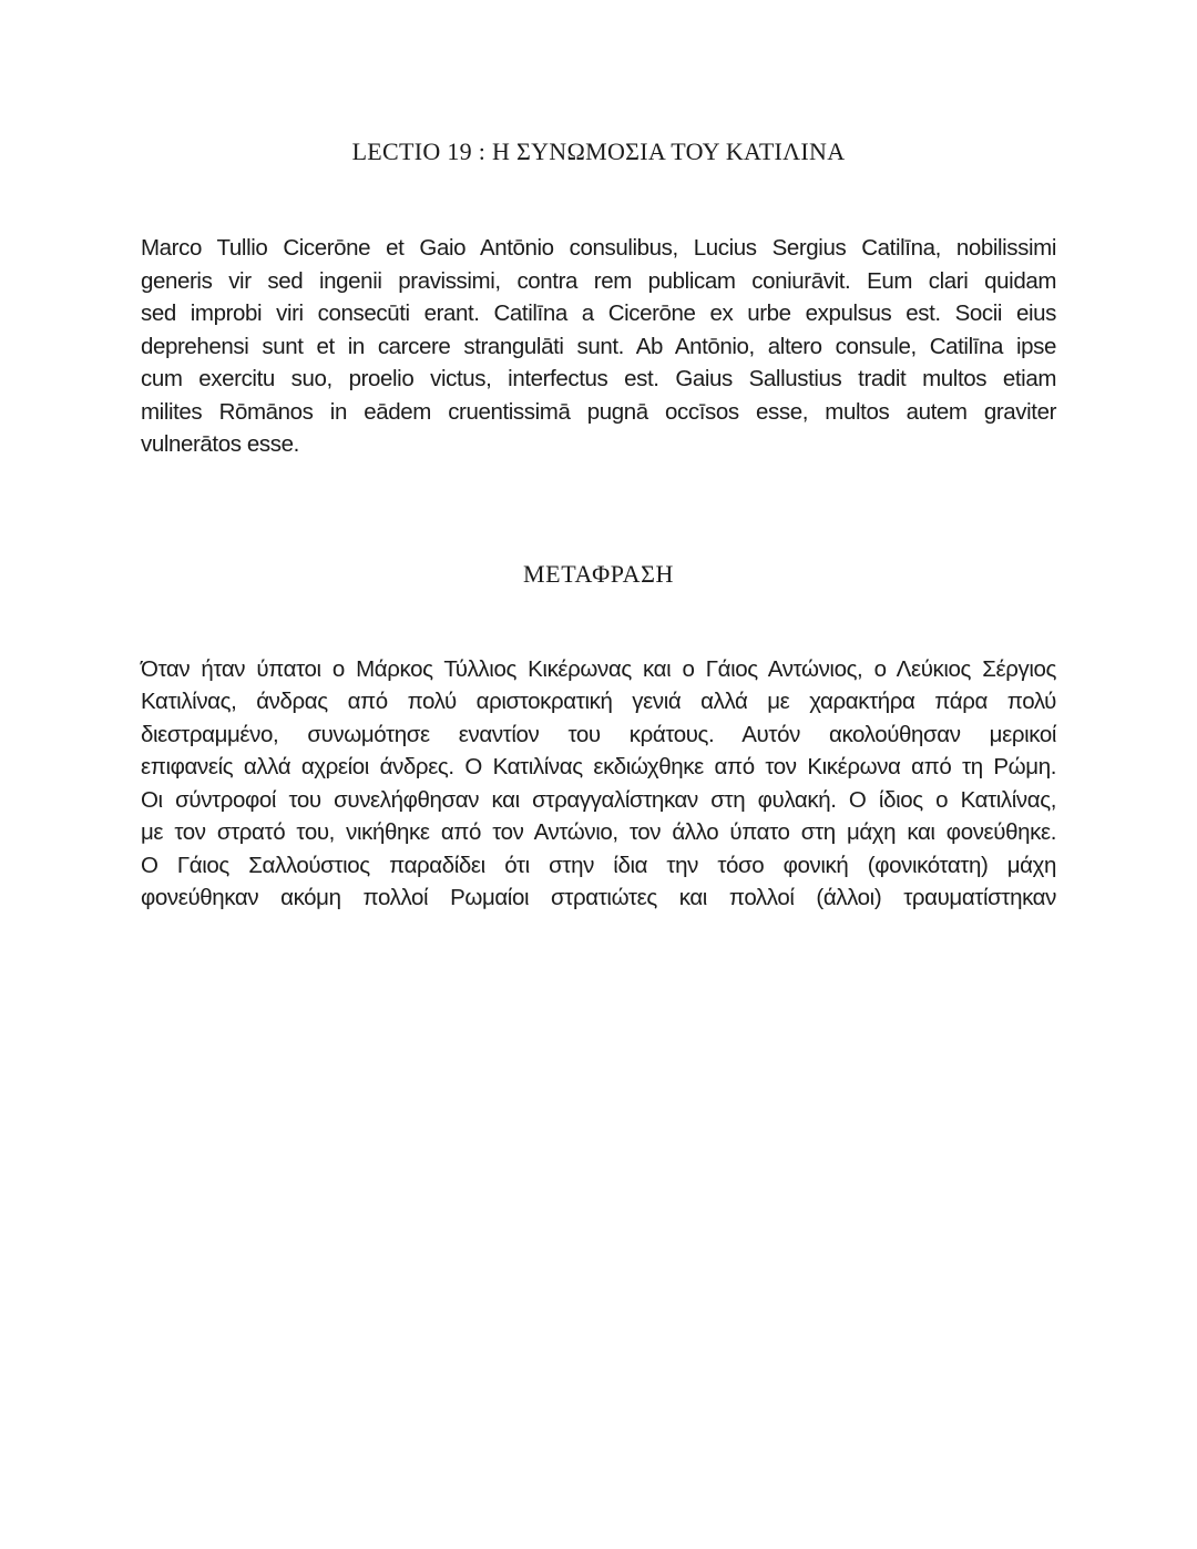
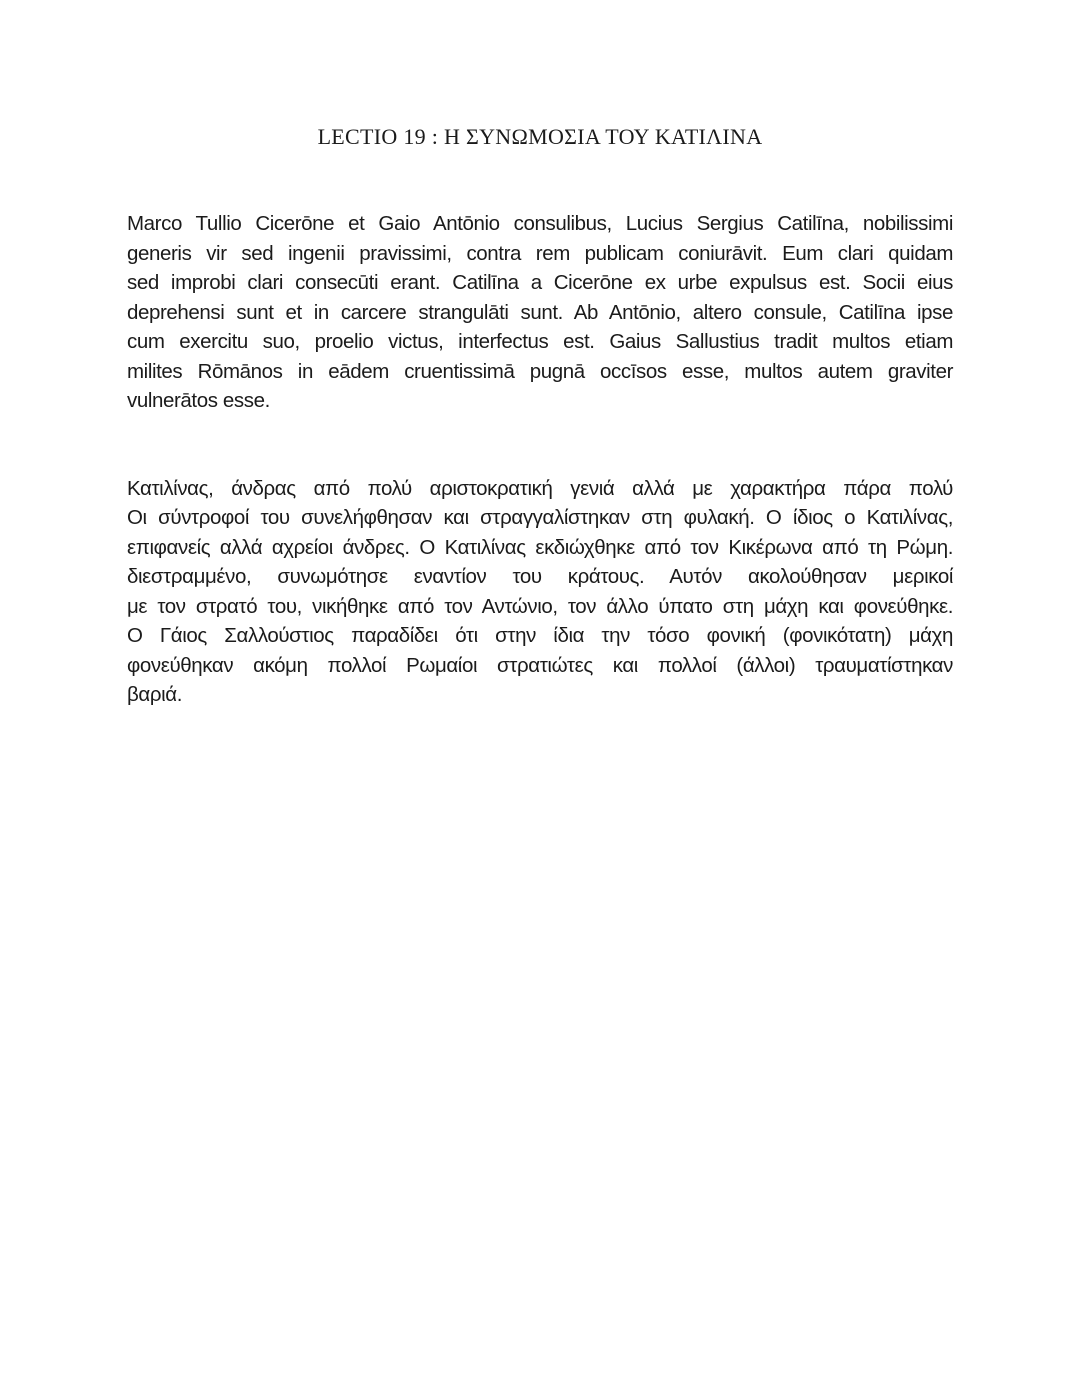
  LECTIO 19 : Η ΣΥΝΩΜΟΣΙΑ ΤΟΥ ΚΑΤΙΛΙΝΑ
  Marco Tullio Cicerōne et Gaio Antōnio consulibus, Lucius Sergius Catilīna, nobilissimi
  generis vir sed ingenii pravissimi, contra rem publicam coniurāvit. Eum clari quidam
- sed improbi viri consecūti erant. Catilīna a Cicerōne ex urbe expulsus est. Socii eius
+ sed improbi clari consecūti erant. Catilīna a Cicerōne ex urbe expulsus est. Socii eius
  deprehensi sunt et in carcere strangulāti sunt. Ab Antōnio, altero consule, Catilīna ipse
  cum exercitu suo, proelio victus, interfectus est. Gaius Sallustius tradit multos etiam
  milites Rōmānos in eādem cruentissimā pugnā occīsos esse, multos autem graviter
  vulnerātos esse.
- ΜΕΤΑΦΡΑΣΗ
- Όταν ήταν ύπατοι ο Μάρκος Τύλλιος Κικέρωνας και ο Γάιος Αντώνιος, ο Λεύκιος Σέργιος
  Κατιλίνας, άνδρας από πολύ αριστοκρατική γενιά αλλά με χαρακτήρα πάρα πολύ
- διεστραμμένο, συνωμότησε εναντίον του κράτους. Αυτόν ακολούθησαν μερικοί
+ Οι σύντροφοί του συνελήφθησαν και στραγγαλίστηκαν στη φυλακή. Ο ίδιος ο Κατιλίνας,
  επιφανείς αλλά αχρείοι άνδρες. Ο Κατιλίνας εκδιώχθηκε από τον Κικέρωνα από τη Ρώμη.
- Οι σύντροφοί του συνελήφθησαν και στραγγαλίστηκαν στη φυλακή. Ο ίδιος ο Κατιλίνας,
+ διεστραμμένο, συνωμότησε εναντίον του κράτους. Αυτόν ακολούθησαν μερικοί
  με τον στρατό του, νικήθηκε από τον Αντώνιο, τον άλλο ύπατο στη μάχη και φονεύθηκε.
  Ο Γάιος Σαλλούστιος παραδίδει ότι στην ίδια την τόσο φονική (φονικότατη) μάχη
  φονεύθηκαν ακόμη πολλοί Ρωμαίοι στρατιώτες και πολλοί (άλλοι) τραυματίστηκαν
+ βαριά.
